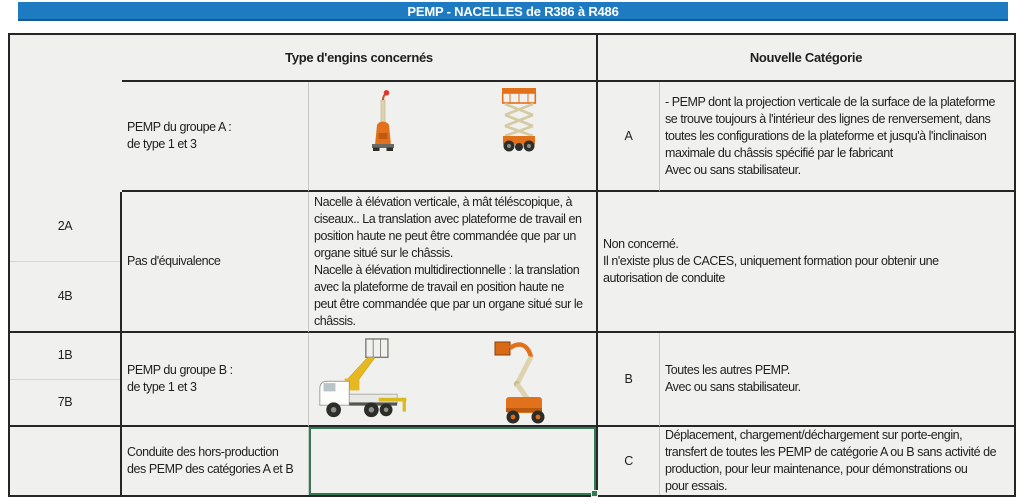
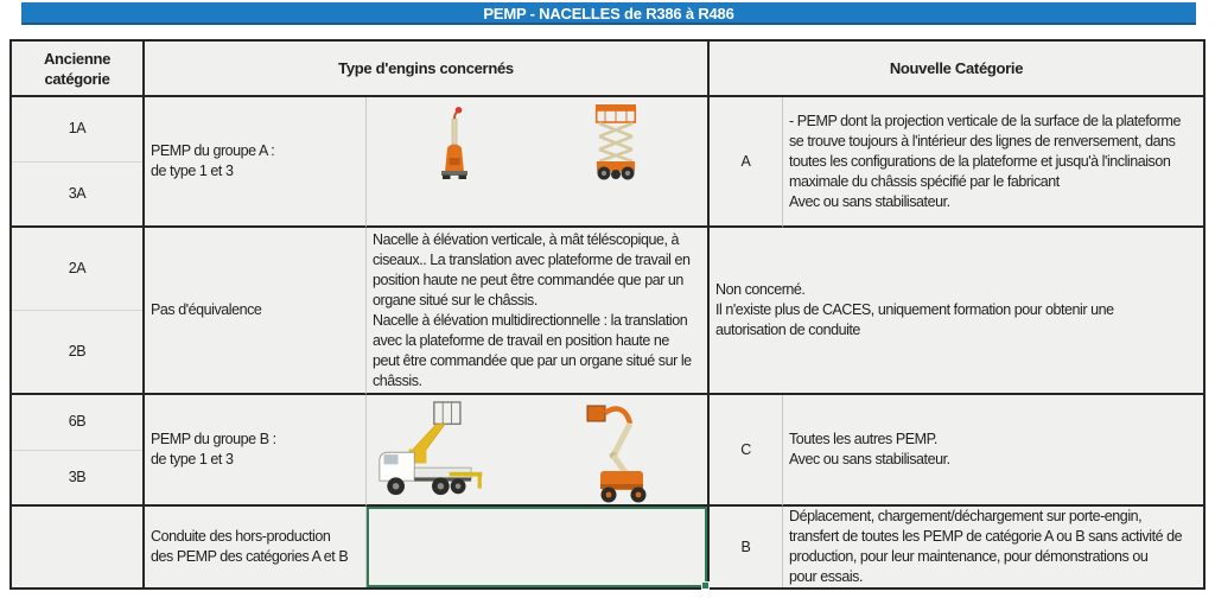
  PEMP - NACELLES de R386 à R486
+ Ancienne catégorie
  Type d'engins concernés
  Nouvelle Catégorie
+ 1A
+ 3A
  PEMP du groupe A :
  de type 1 et 3
  A
  - PEMP dont la projection verticale de la surface de la plateforme
  se trouve toujours à l'intérieur des lignes de renversement, dans
  toutes les configurations de la plateforme et jusqu'à l'inclinaison
  maximale du châssis spécifié par le fabricant
  Avec ou sans stabilisateur.
  2A
- 4B
+ 2B
  Pas d'équivalence
  Nacelle à élévation verticale, à mât téléscopique, à
  ciseaux.. La translation avec plateforme de travail en
  position haute ne peut être commandée que par un
  organe situé sur le châssis.
  Nacelle à élévation multidirectionnelle : la translation
  avec la plateforme de travail en position haute ne
  peut être commandée que par un organe situé sur le
  châssis.
  Non concerné.
  Il n'existe plus de CACES, uniquement formation pour obtenir une
  autorisation de conduite
- 1B
+ 6B
- 7B
+ 3B
  PEMP du groupe B :
  de type 1 et 3
- B
+ C
  Toutes les autres PEMP.
  Avec ou sans stabilisateur.
  Conduite des hors-production
  des PEMP des catégories A et B
- C
+ B
  Déplacement, chargement/déchargement sur porte-engin,
  transfert de toutes les PEMP de catégorie A ou B sans activité de
  production, pour leur maintenance, pour démonstrations ou
  pour essais.
